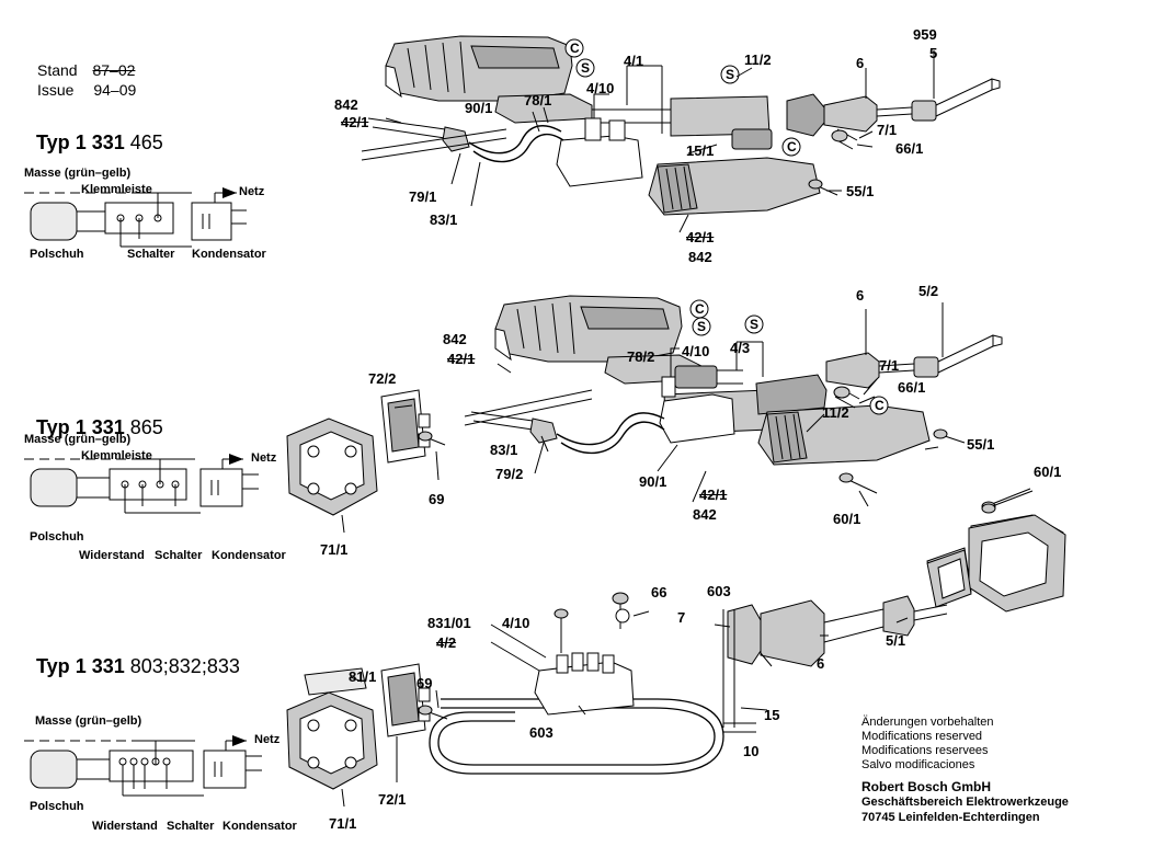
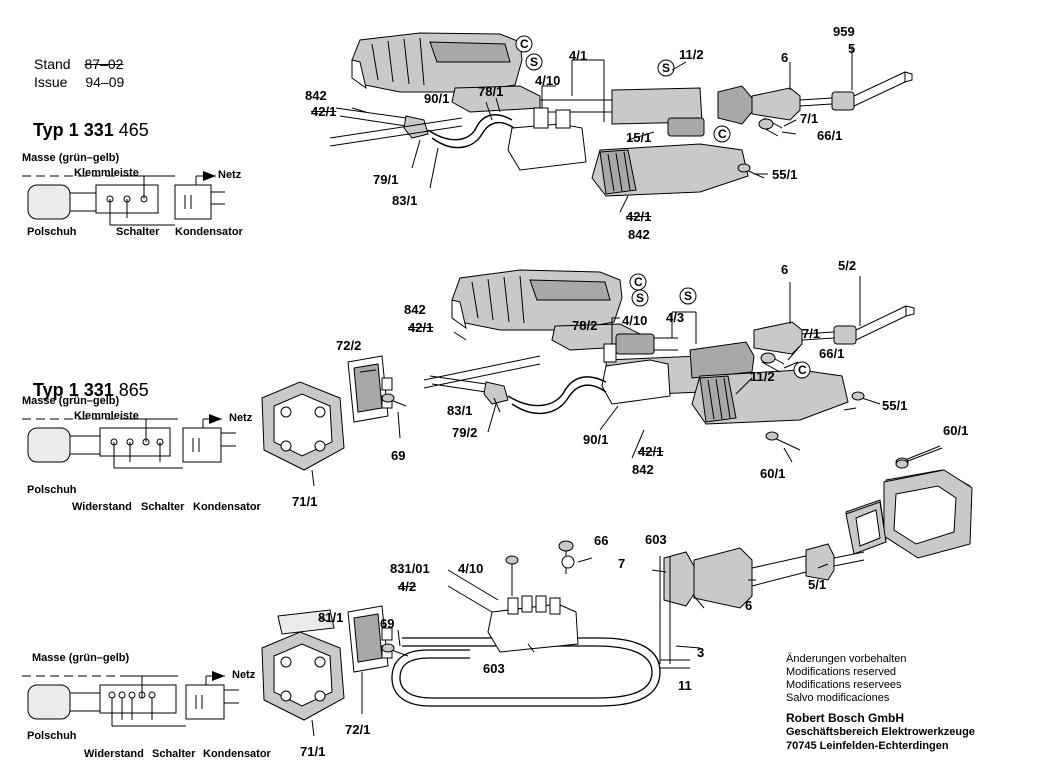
  Stand 87–02
  Issue 94–09
  Typ 1 331 465
  Typ 1 331 865
- Typ 1 331 803;832;833
  Masse (grün–gelb)
  Klemmleiste
  Netz
  Polschuh
  Schalter
  Kondensator
  Masse (grün–gelb)
  Klemmleiste
  Netz
  Polschuh
  Widerstand
  Schalter
  Kondensator
  Masse (grün–gelb)
  Netz
  Polschuh
  Widerstand
  Schalter
  Kondensator
  959
  5
  6
  11/2
  4/1
  4/10
  78/1
  90/1
  842
  42/1
  15/1
  7/1
  66/1
  79/1
  83/1
  55/1
  42/1
  842
  C
  S
  S
  C
  6
  5/2
  842
  42/1
  78/2
  4/10
  4/3
  7/1
  66/1
  72/2
  83/1
  79/2
  90/1
  11/2
  55/1
  69
  71/1
  42/1
  842
  60/1
  60/1
  C
  S
  S
  C
  66
  603
  7
  831/01
  4/10
  4/2
  5/1
  6
- 15
+ 3
- 10
+ 11
  603
  81/1
  69
  72/1
  71/1
  Änderungen vorbehalten
  Modifications reserved
  Modifications reservees
  Salvo modificaciones
  Robert Bosch GmbH
  Geschäftsbereich Elektrowerkzeuge
  70745 Leinfelden-Echterdingen
